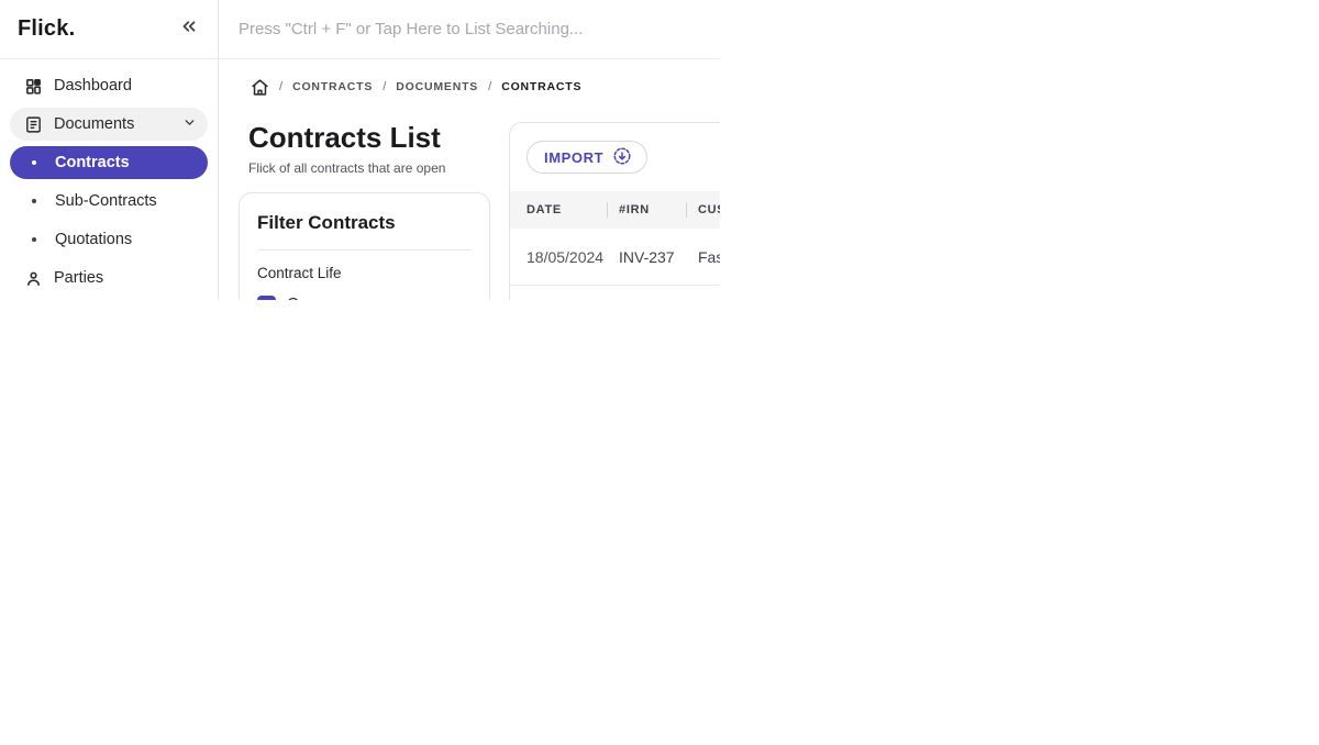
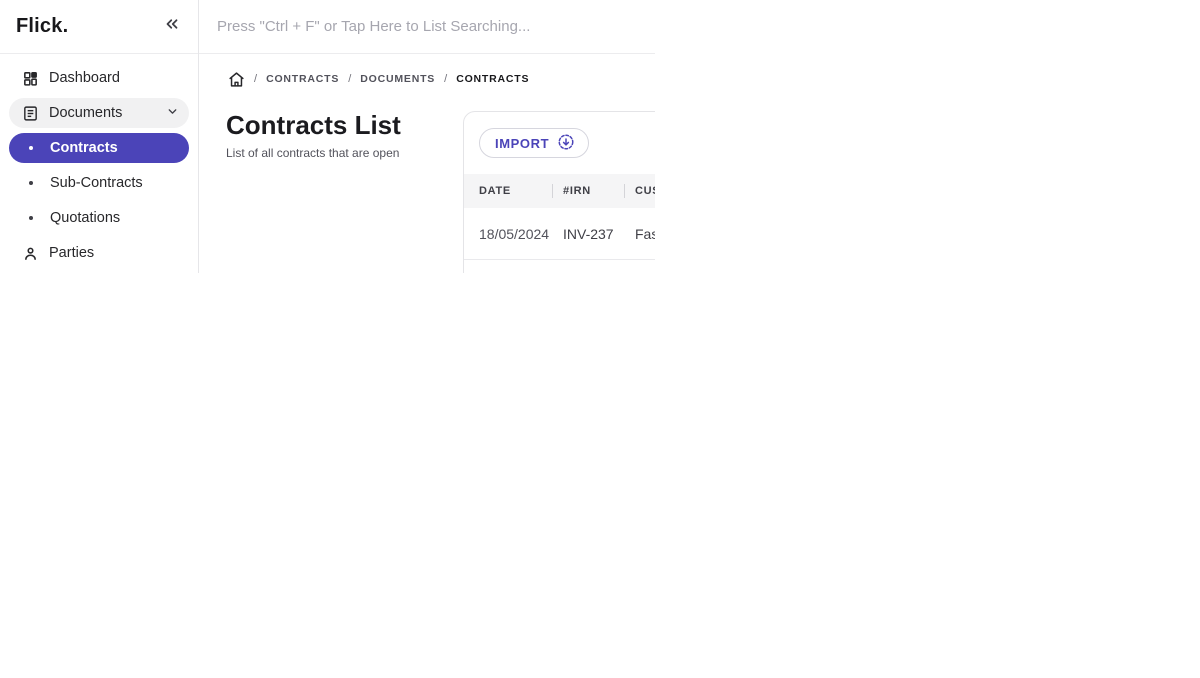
  Flick.
  Dashboard
  Documents
  Contracts
  Sub-Contracts
  Quotations
  Parties
  Press "Ctrl + F" or Tap Here to List Searching...
  /
  CONTRACTS
  /
  DOCUMENTS
  /
  CONTRACTS
  Contracts List
- Flick of all contracts that are open
+ List of all contracts that are open
- Filter Contracts
- Contract Life
  IMPORT
  DATE
  #IRN
  18/05/2024
  INV-237
